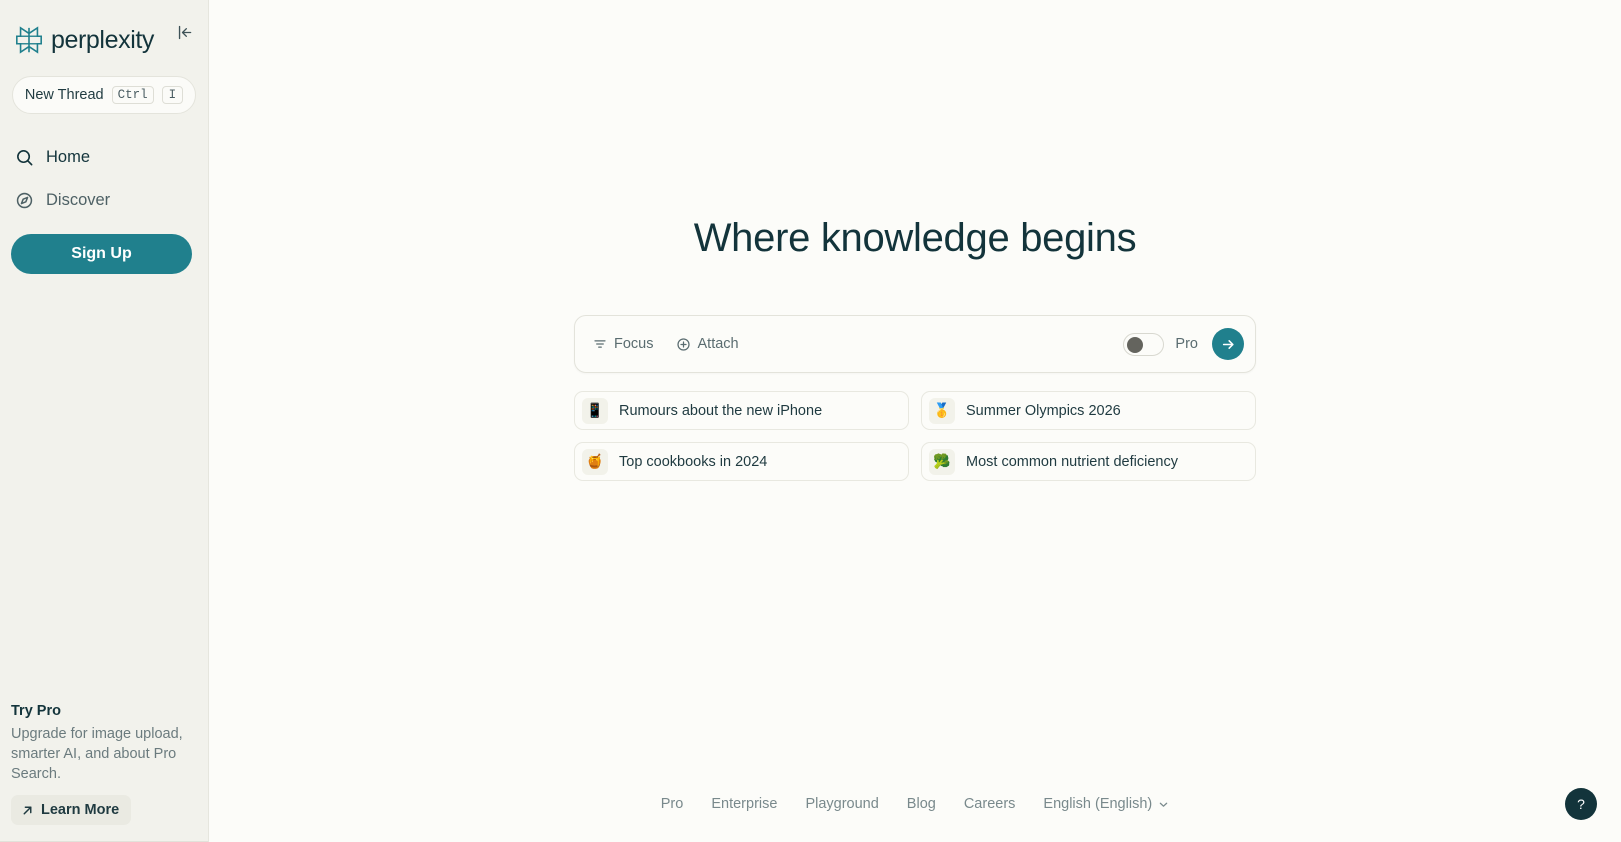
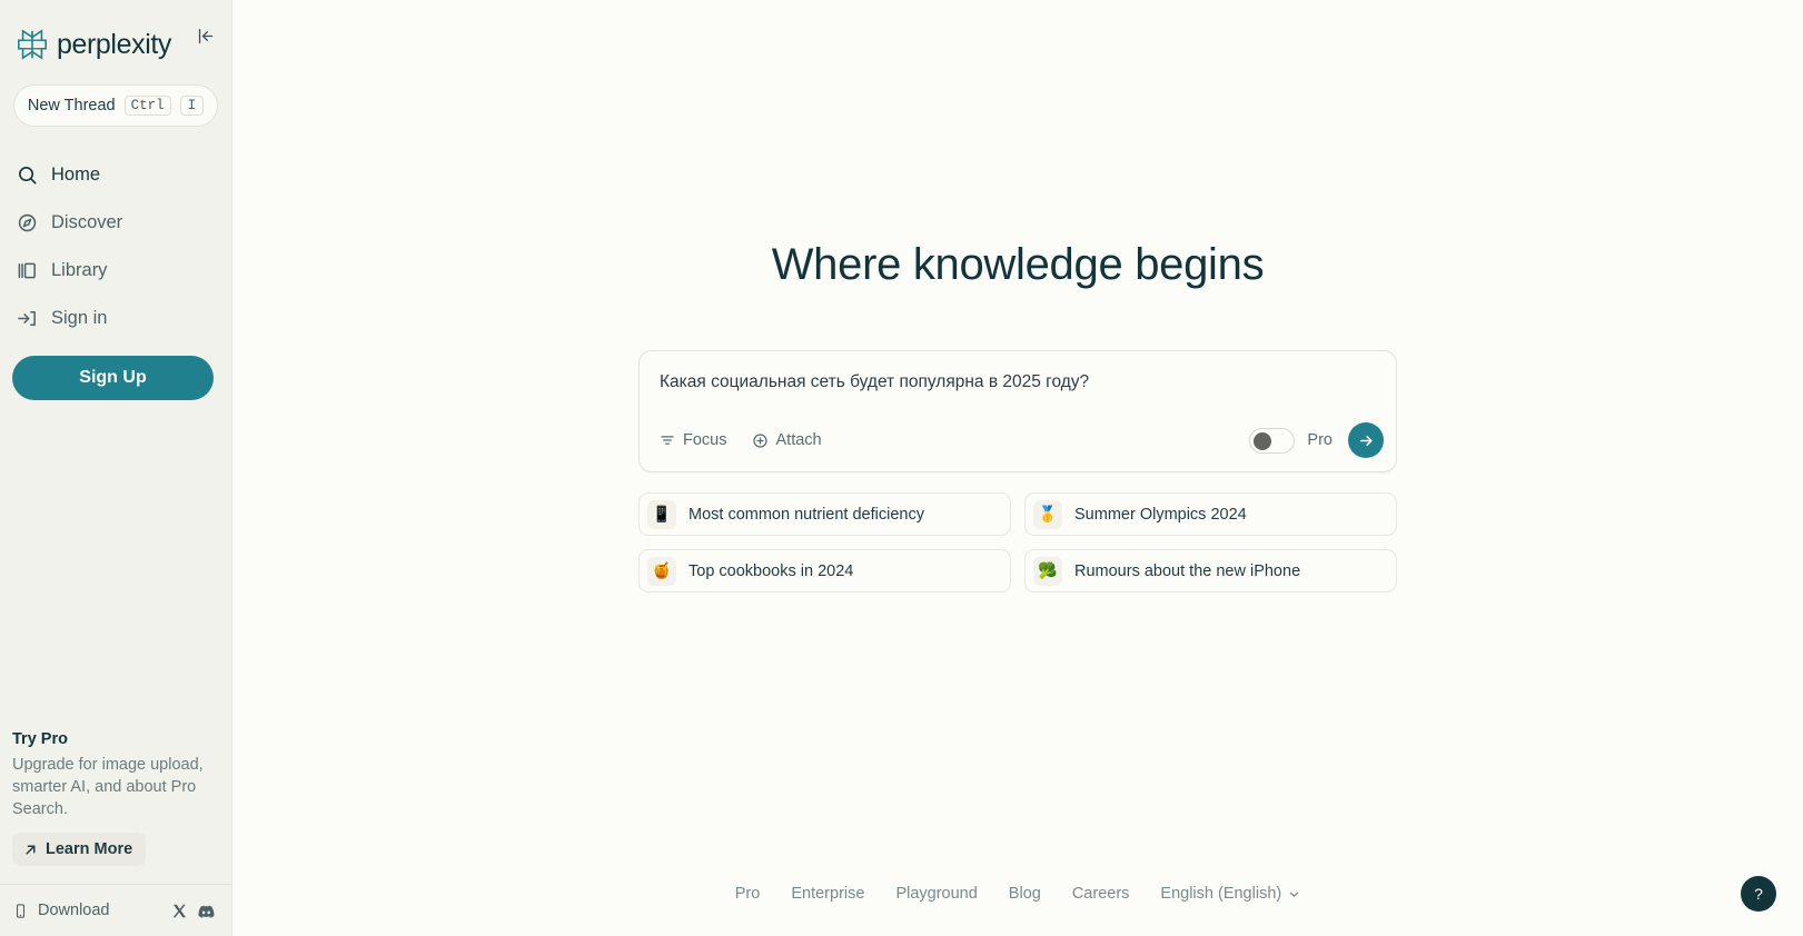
  perplexity
  New Thread
  Ctrl
  I
  Home
  Discover
+ Library
+ Sign in
  Sign Up
  Try Pro
  Upgrade for image upload, smarter AI, and about Pro Search.
  Learn More
+ Download
  Where knowledge begins
+ Какая социальная сеть будет популярна в 2025 году?
  Focus
  Attach
  Pro
  📱
- Rumours about the new iPhone
+ Most common nutrient deficiency
  🥇
- Summer Olympics 2026
+ Summer Olympics 2024
  🍯
  Top cookbooks in 2024
  🥦
- Most common nutrient deficiency
+ Rumours about the new iPhone
  Pro
  Enterprise
  Playground
  Blog
  Careers
  English (English)
  ?
